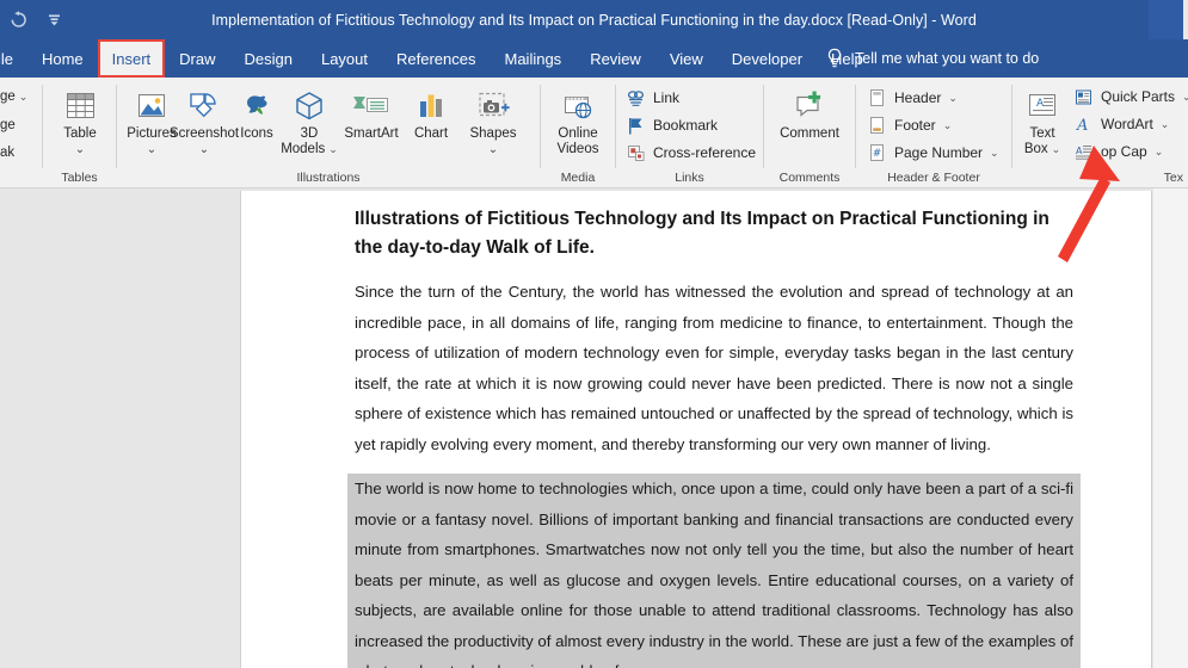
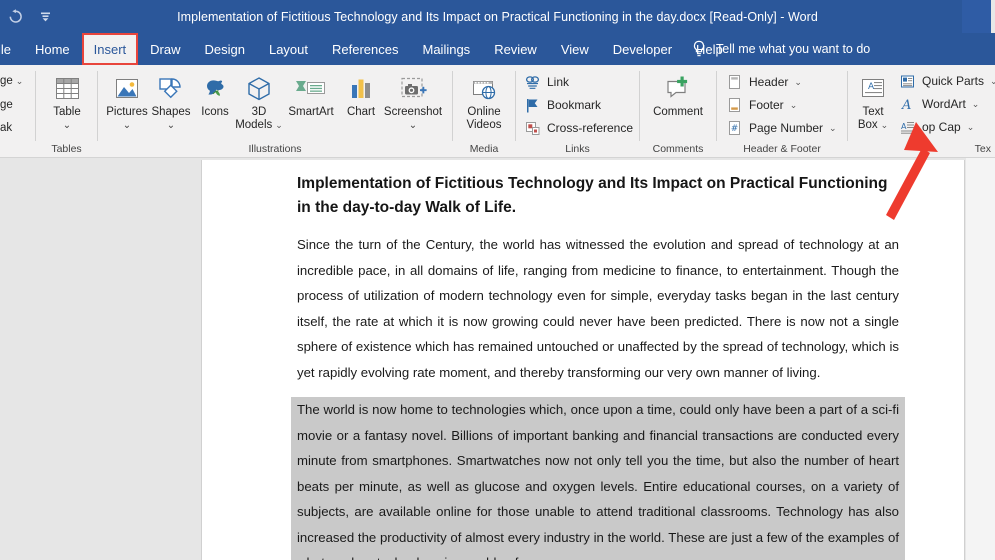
  Implementation of Fictitious Technology and Its Impact on Practical Functioning in the day.docx [Read-Only] - Word
  Home
  Insert
  Draw
  Design
  Layout
  References
  Mailings
  Review
  View
  Developer
  Help
  Tell me what you want to do
  ge ⌄
  ge
  ak
  Table
  ⌄
  Tables
  Pictures
  ⌄
- Screenshot
+ Shapes
  ⌄
  Icons
  3D
  Models ⌄
  SmartArt
  Chart
- Shapes
+ Screenshot
  ⌄
  Illustrations
  Online
  Videos
  Media
  Link
  Bookmark
  Cross-reference
  Links
  Comment
  Comments
  Header
  ⌄
  Footer
  ⌄
  #
  Page Number
  ⌄
  Header & Footer
  A
  Text
  Box ⌄
  Quick Parts
  ⌄
  A
  WordArt
  ⌄
  A
  op Cap
  ⌄
  Tex
- Illustrations of Fictitious Technology and Its Impact on Practical Functioning in the day-to-day Walk of Life.
+ Implementation of Fictitious Technology and Its Impact on Practical Functioning in the day-to-day Walk of Life.
- Since the turn of the Century, the world has witnessed the evolution and spread of technology at an incredible pace, in all domains of life, ranging from medicine to finance, to entertainment. Though the process of utilization of modern technology even for simple, everyday tasks began in the last century itself, the rate at which it is now growing could never have been predicted. There is now not a single sphere of existence which has remained untouched or unaffected by the spread of technology, which is yet rapidly evolving every moment, and thereby transforming our very own manner of living.
+ Since the turn of the Century, the world has witnessed the evolution and spread of technology at an incredible pace, in all domains of life, ranging from medicine to finance, to entertainment. Though the process of utilization of modern technology even for simple, everyday tasks began in the last century itself, the rate at which it is now growing could never have been predicted. There is now not a single sphere of existence which has remained untouched or unaffected by the spread of technology, which is yet rapidly evolving rate moment, and thereby transforming our very own manner of living.
  The world is now home to technologies which, once upon a time, could only have been a part of a sci-fi movie or a fantasy novel. Billions of important banking and financial transactions are conducted every minute from smartphones. Smartwatches now not only tell you the time, but also the number of heart beats per minute, as well as glucose and oxygen levels. Entire educational courses, on a variety of subjects, are available online for those unable to attend traditional classrooms. Technology has also increased the productivity of almost every industry in the world. These are just a few of the examples of
